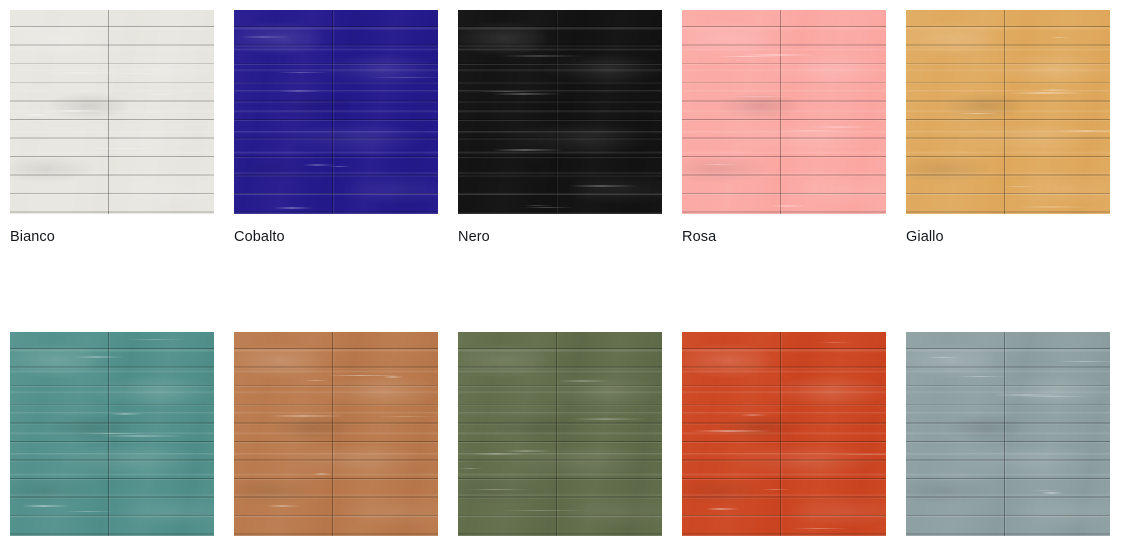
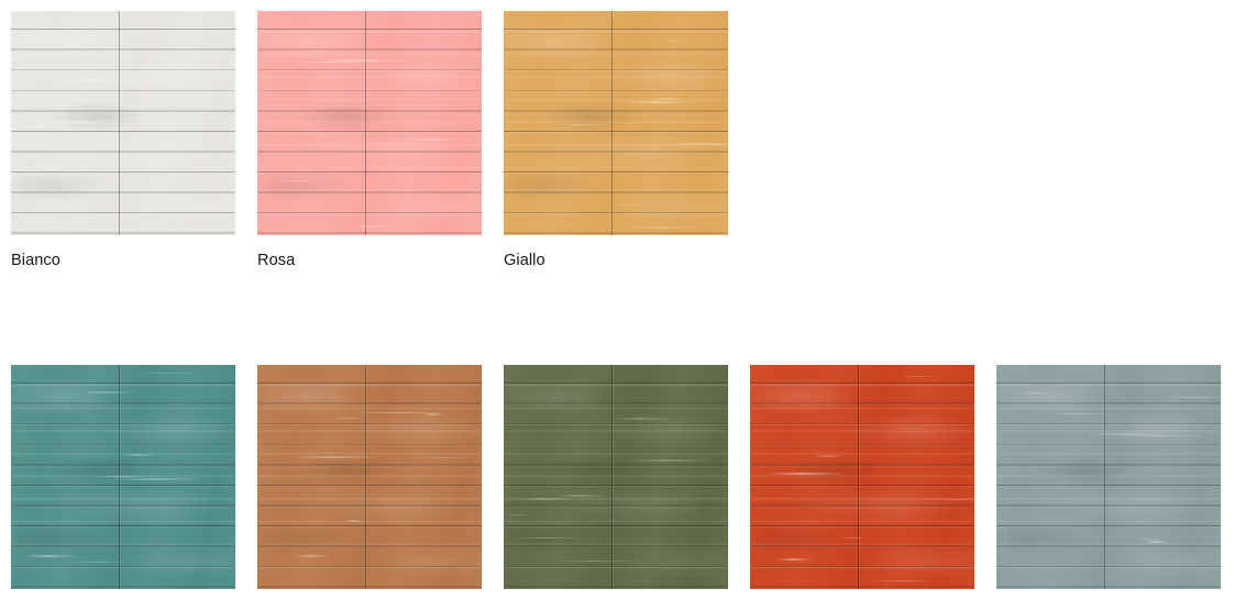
  Bianco
- Cobalto
- Nero
  Rosa
  Giallo
